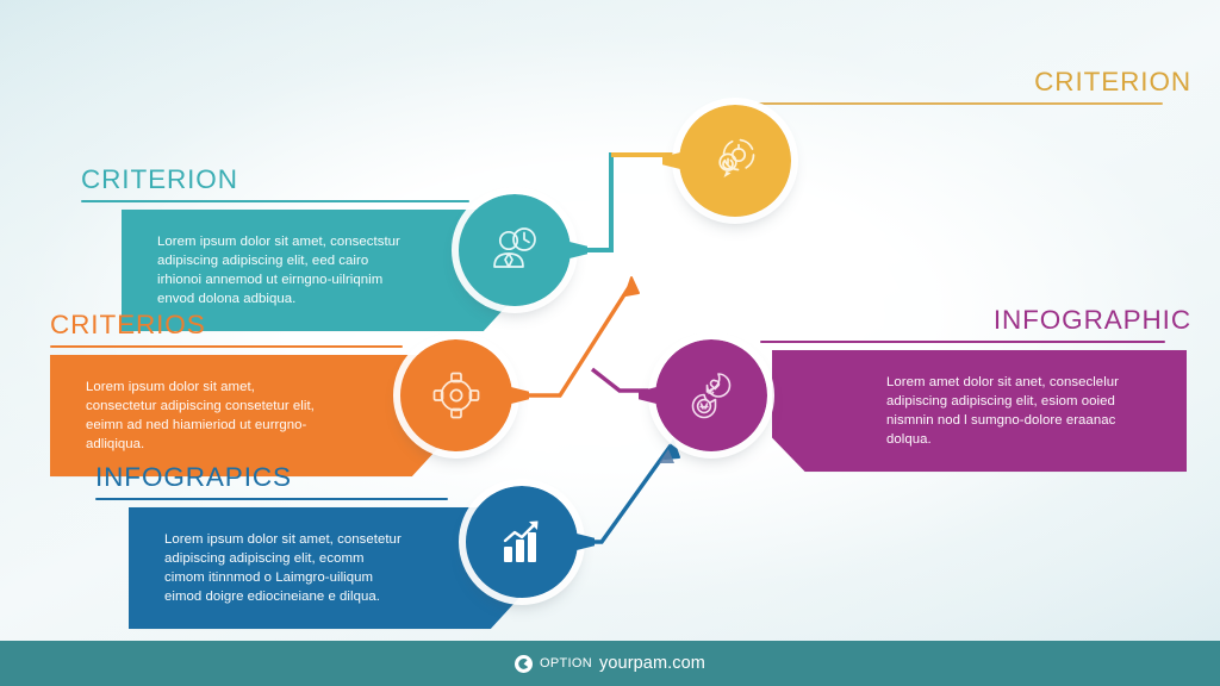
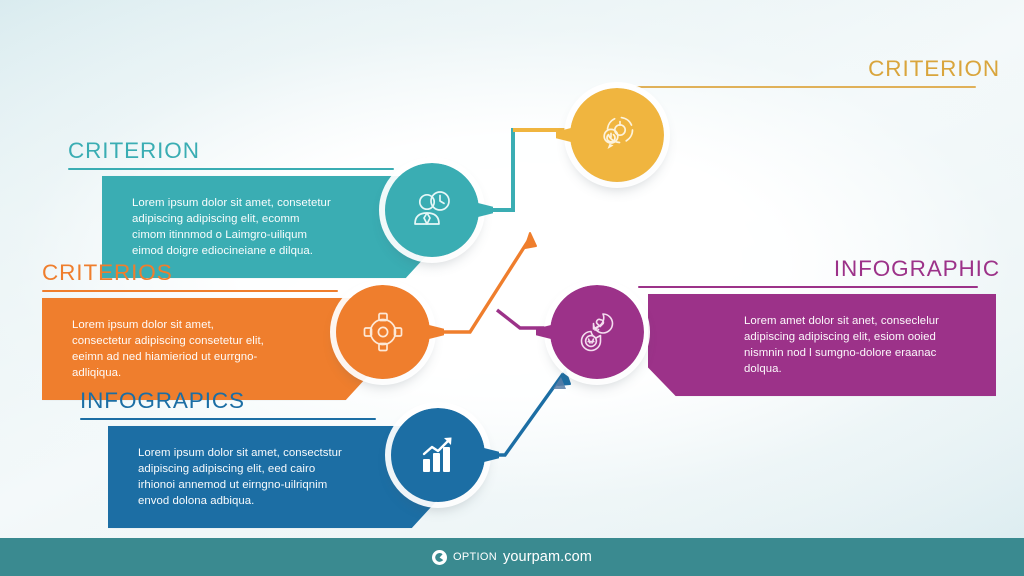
  CRITERION
  CRITERION
- Lorem ipsum dolor sit amet, consectstur adipiscing adipiscing elit, eed cairo irhionoi annemod ut eirngno-uilriqnim envod dolona adbiqua.
+ Lorem ipsum dolor sit amet, consetetur adipiscing adipiscing elit, ecomm cimom itinnmod o Laimgro-uiliqum eimod doigre ediocineiane e dilqua.
  CRITERIOS
  Lorem ipsum dolor sit amet, consectetur adipiscing consetetur elit, eeimn ad ned hiamieriod ut eurrgno-adliqiqua.
  INFOGRAPHIC
  Lorem amet dolor sit anet, conseclelur adipiscing adipiscing elit, esiom ooied nismnin nod l sumgno-dolore eraanac dolqua.
  INFOGRAPICS
- Lorem ipsum dolor sit amet, consetetur adipiscing adipiscing elit, ecomm cimom itinnmod o Laimgro-uiliqum eimod doigre ediocineiane e dilqua.
+ Lorem ipsum dolor sit amet, consectstur adipiscing adipiscing elit, eed cairo irhionoi annemod ut eirngno-uilriqnim envod dolona adbiqua.
  OPTION
  yourpam.com
